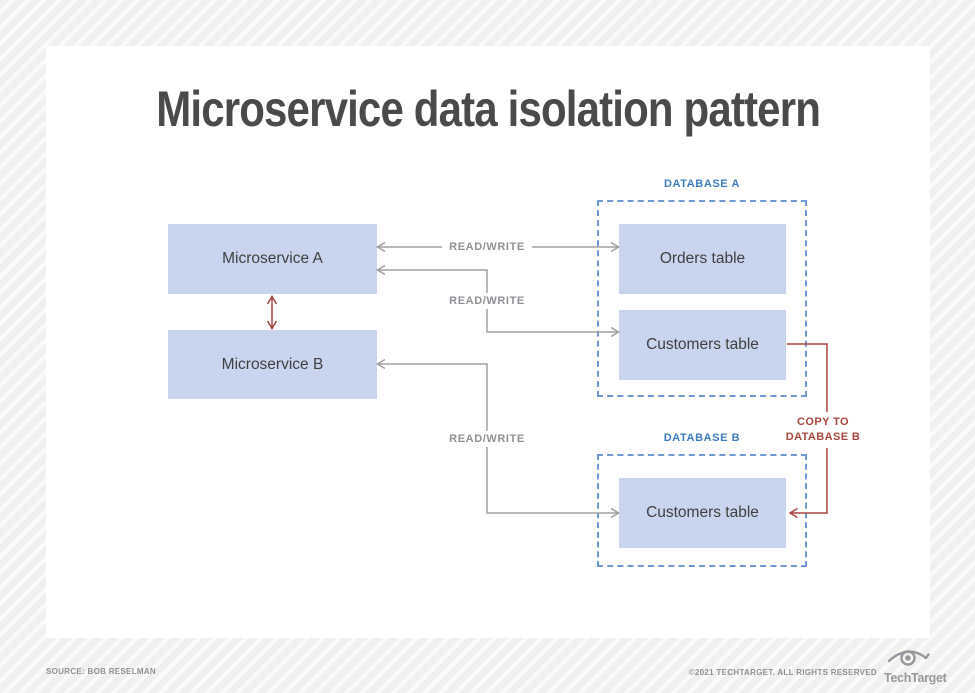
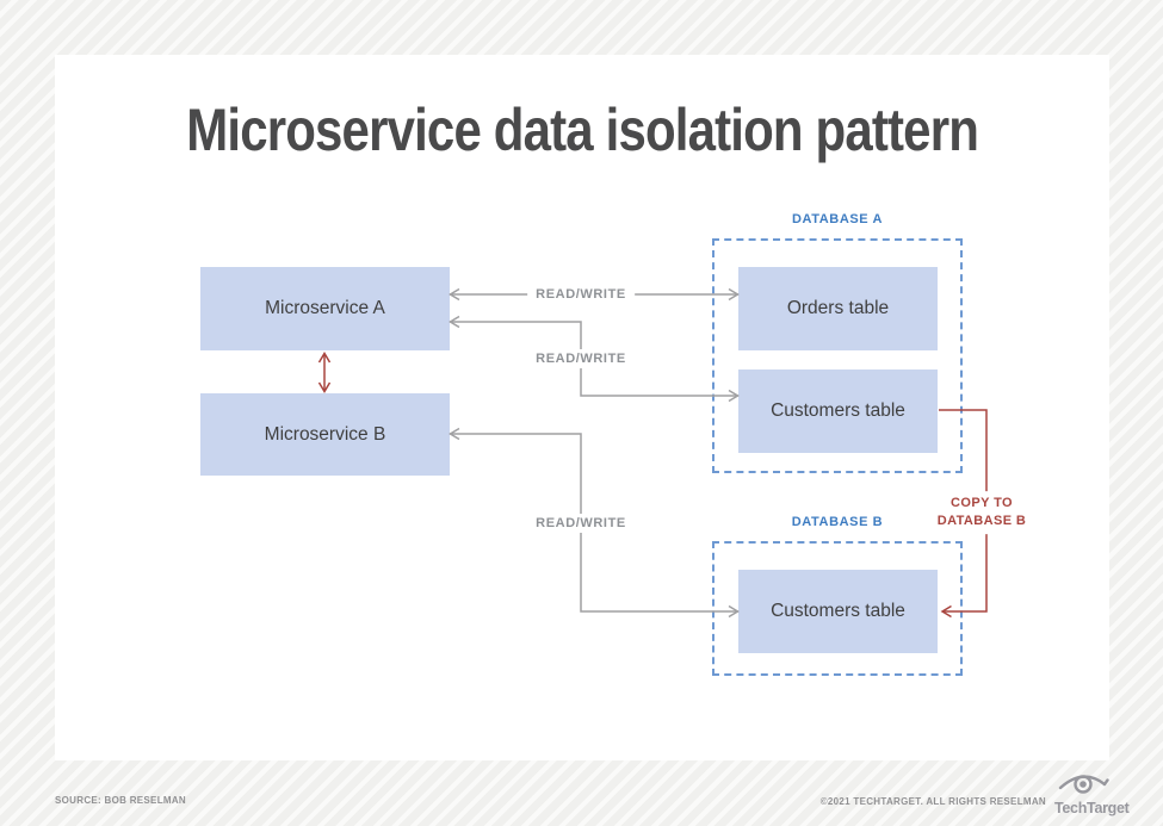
  Microservice data isolation pattern
  Microservice A
  Microservice B
  DATABASE A
  Orders table
  Customers table
  DATABASE B
  Customers table
  READ/WRITE
  READ/WRITE
  READ/WRITE
  COPY TO
  DATABASE B
  SOURCE: BOB RESELMAN
- ©2021 TECHTARGET. ALL RIGHTS RESERVED
+ ©2021 TECHTARGET. ALL RIGHTS RESELMAN
  TechTar
